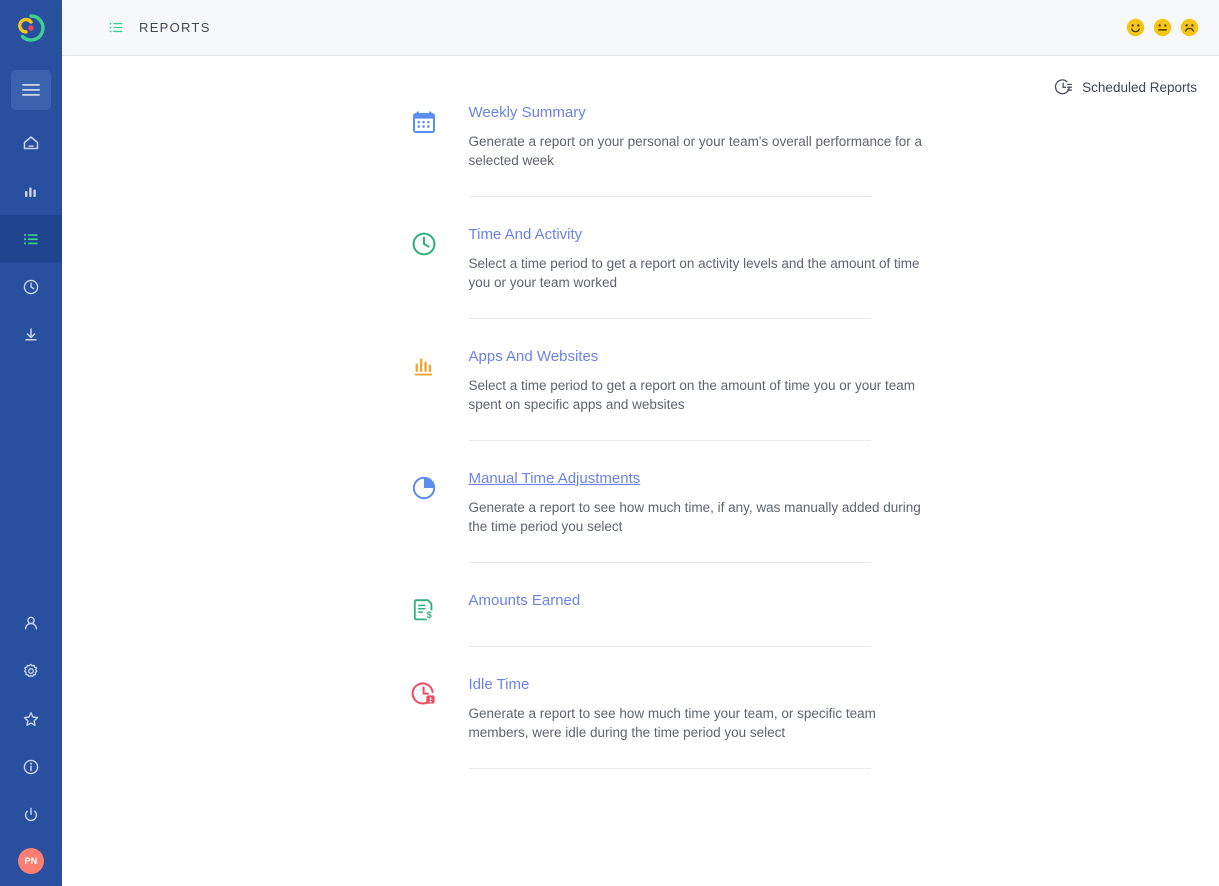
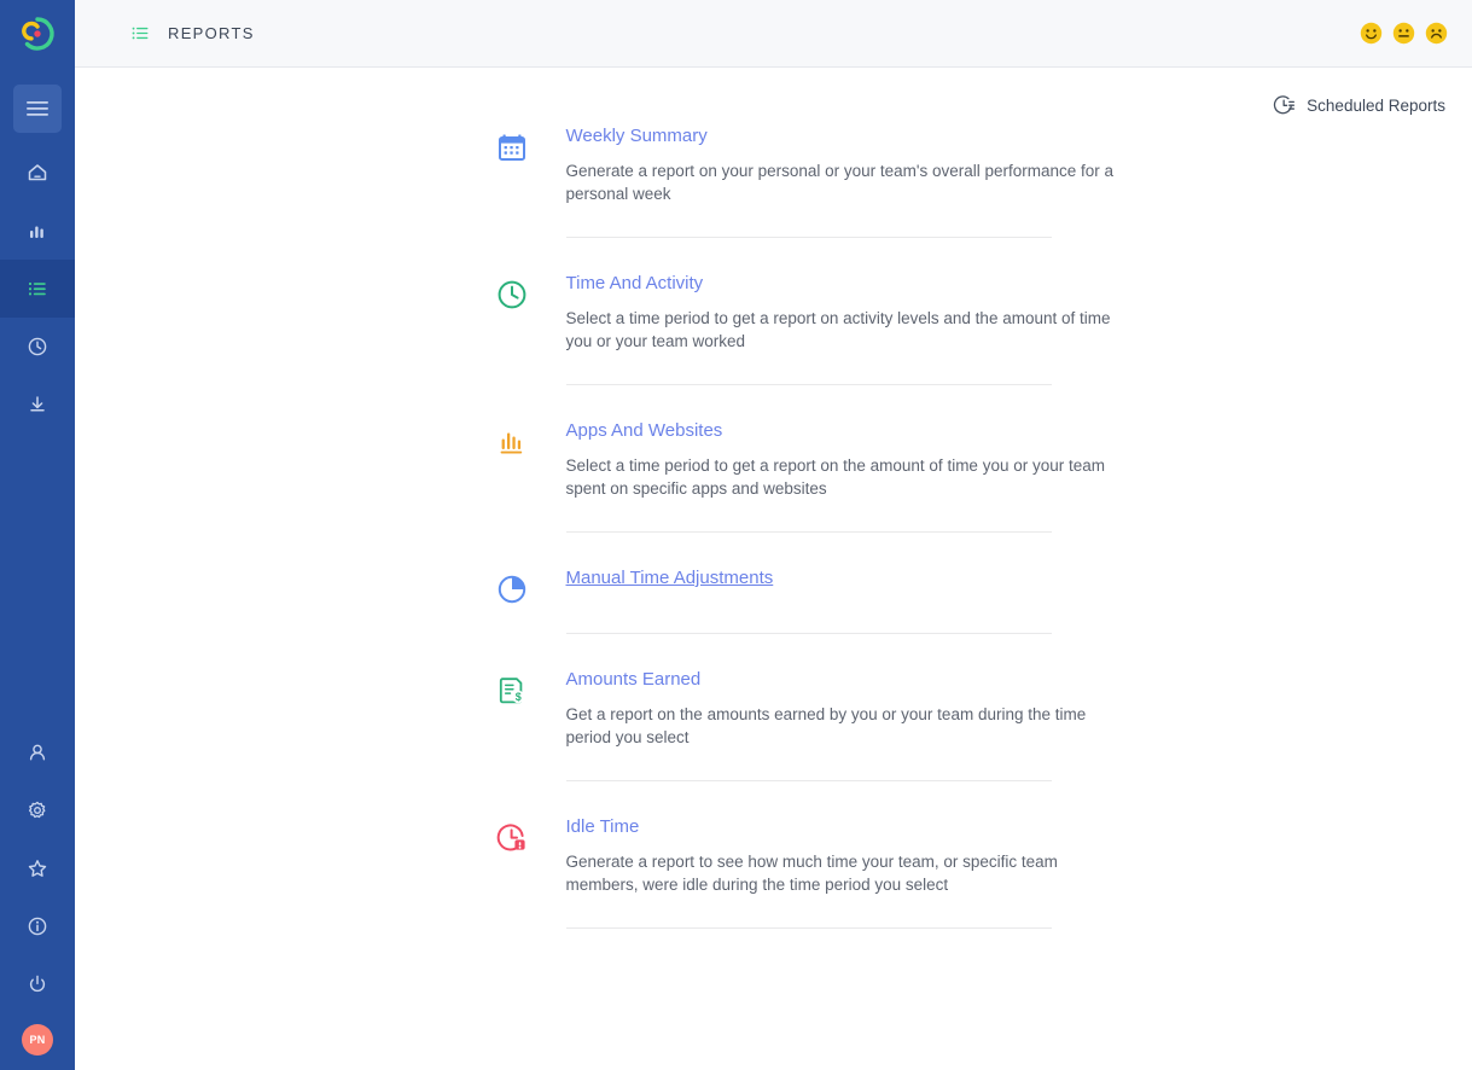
  PN
  REPORTS
  Scheduled Reports
  Weekly Summary
- Generate a report on your personal or your team's overall performance for a selected week
+ Generate a report on your personal or your team's overall performance for a personal week
  Time And Activity
  Select a time period to get a report on activity levels and the amount of time you or your team worked
  Apps And Websites
  Select a time period to get a report on the amount of time you or your team spent on specific apps and websites
  Manual Time Adjustments
- Generate a report to see how much time, if any, was manually added during the time period you select
  $
  Amounts Earned
+ Get a report on the amounts earned by you or your team during the time period you select
  Idle Time
  Generate a report to see how much time your team, or specific team members, were idle during the time period you select
